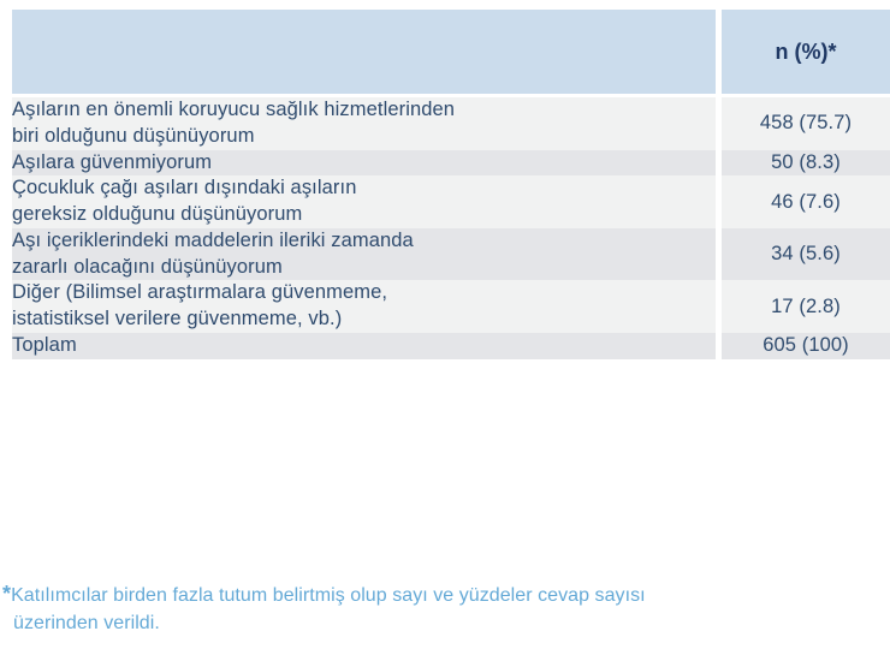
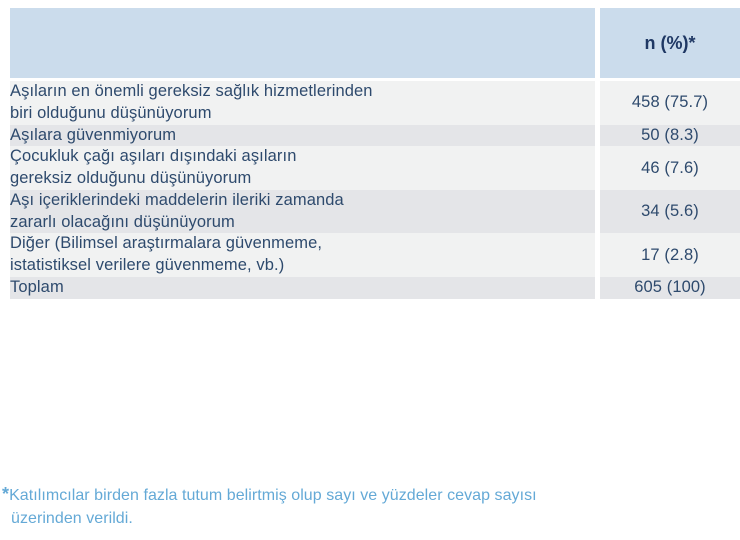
  		n (%)*
- Aşıların en önemli koruyucu sağlık hizmetlerinden biri olduğunu düşünüyorum		458 (75.7)
+ Aşıların en önemli gereksiz sağlık hizmetlerinden biri olduğunu düşünüyorum		458 (75.7)
  Aşılara güvenmiyorum		50 (8.3)
  Çocukluk çağı aşıları dışındaki aşıların gereksiz olduğunu düşünüyorum		46 (7.6)
  Aşı içeriklerindeki maddelerin ileriki zamanda zararlı olacağını düşünüyorum		34 (5.6)
  Diğer (Bilimsel araştırmalara güvenmeme, istatistiksel verilere güvenmeme, vb.)		17 (2.8)
  Toplam		605 (100)
  *Katılımcılar birden fazla tutum belirtmiş olup sayı ve yüzdeler cevap sayısı
  üzerinden verildi.
